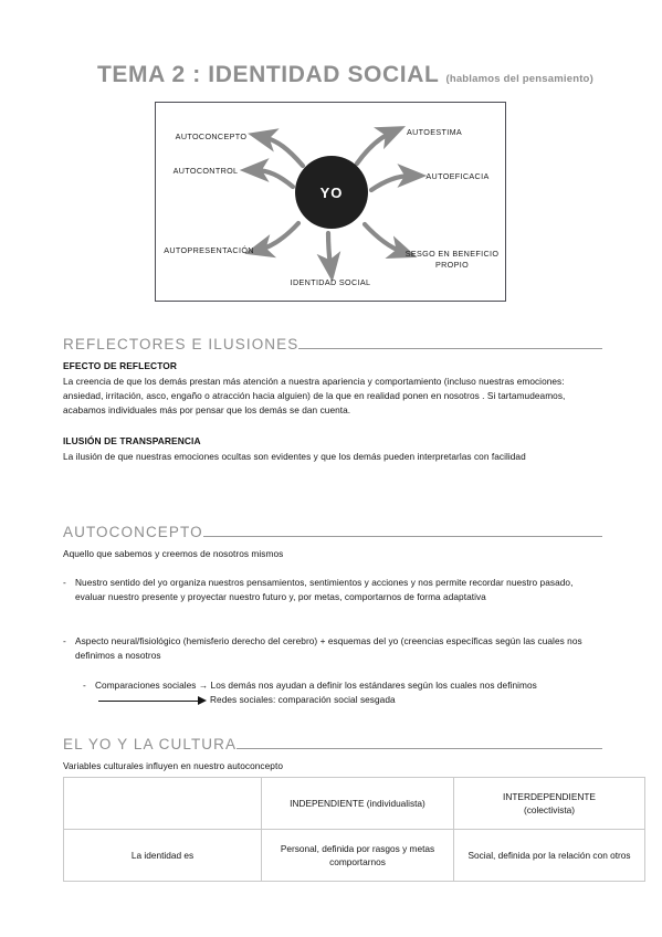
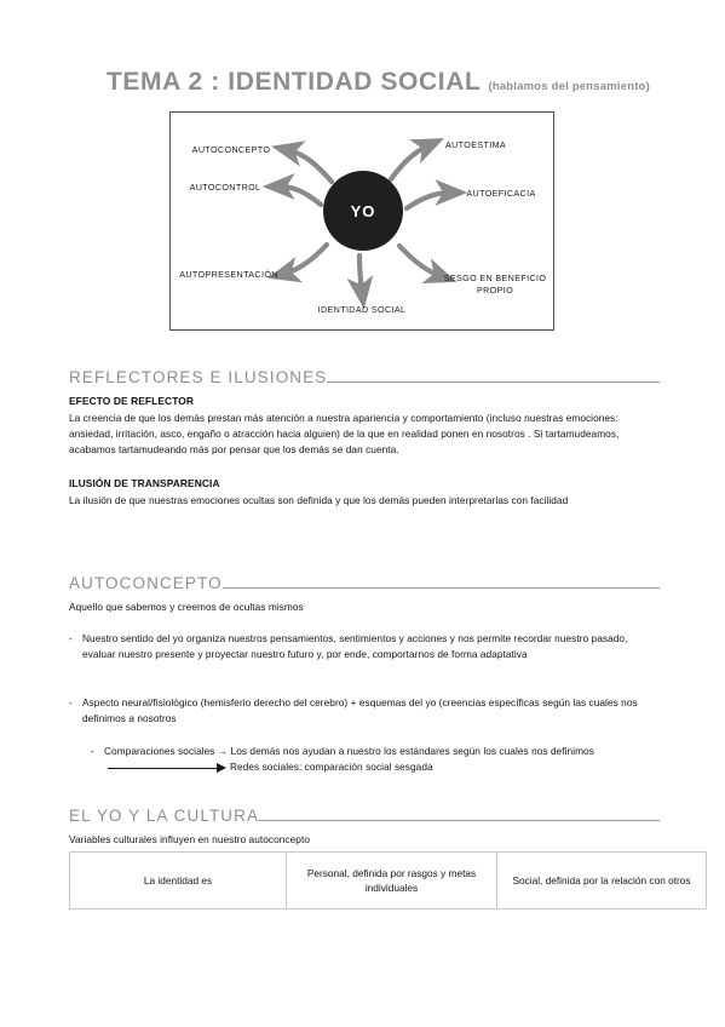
  TEMA 2 : IDENTIDAD SOCIAL (hablamos del pensamiento)
  YO
  AUTOCONCEPTO
  AUTOESTIMA
  AUTOCONTROL
  AUTOEFICACIA
  AUTOPRESENTACIÓN
  SESGO EN BENEFICIO
  PROPIO
  IDENTIDAD SOCIAL
  REFLECTORES E ILUSIONES
  EFECTO DE REFLECTOR
- La creencia de que los demás prestan más atención a nuestra apariencia y comportamiento (incluso nuestras emociones: ansiedad, irritación, asco, engaño o atracción hacia alguien) de la que en realidad ponen en nosotros . Si tartamudeamos, acabamos individuales más por pensar que los demás se dan cuenta.
+ La creencia de que los demás prestan más atención a nuestra apariencia y comportamiento (incluso nuestras emociones: ansiedad, irritación, asco, engaño o atracción hacia alguien) de la que en realidad ponen en nosotros . Si tartamudeamos, acabamos tartamudeando más por pensar que los demás se dan cuenta.
  ILUSIÓN DE TRANSPARENCIA
- La ilusión de que nuestras emociones ocultas son evidentes y que los demás pueden interpretarlas con facilidad
+ La ilusión de que nuestras emociones ocultas son definida y que los demás pueden interpretarlas con facilidad
  AUTOCONCEPTO
- Aquello que sabemos y creemos de nosotros mismos
+ Aquello que sabemos y creemos de ocultas mismos
  -
- Nuestro sentido del yo organiza nuestros pensamientos, sentimientos y acciones y nos permite recordar nuestro pasado, evaluar nuestro presente y proyectar nuestro futuro y, por metas, comportarnos de forma adaptativa
+ Nuestro sentido del yo organiza nuestros pensamientos, sentimientos y acciones y nos permite recordar nuestro pasado, evaluar nuestro presente y proyectar nuestro futuro y, por ende, comportarnos de forma adaptativa
  -
  Aspecto neural/fisiológico (hemisferio derecho del cerebro) + esquemas del yo (creencias específicas según las cuales nos definimos a nosotros
  -
- Comparaciones sociales → Los demás nos ayudan a definir los estándares según los cuales nos definimosRedes sociales: comparación social sesgada
+ Comparaciones sociales → Los demás nos ayudan a nuestro los estándares según los cuales nos definimosRedes sociales: comparación social sesgada
  EL YO Y LA CULTURA
  Variables culturales influyen en nuestro autoconcepto
- 	INDEPENDIENTE (individualista)	INTERDEPENDIENTE (colectivista)
- La identidad es	Personal, definida por rasgos y metas comportarnos	Social, definida por la relación con otros
+ La identidad es	Personal, definida por rasgos y metas individuales	Social, definida por la relación con otros
